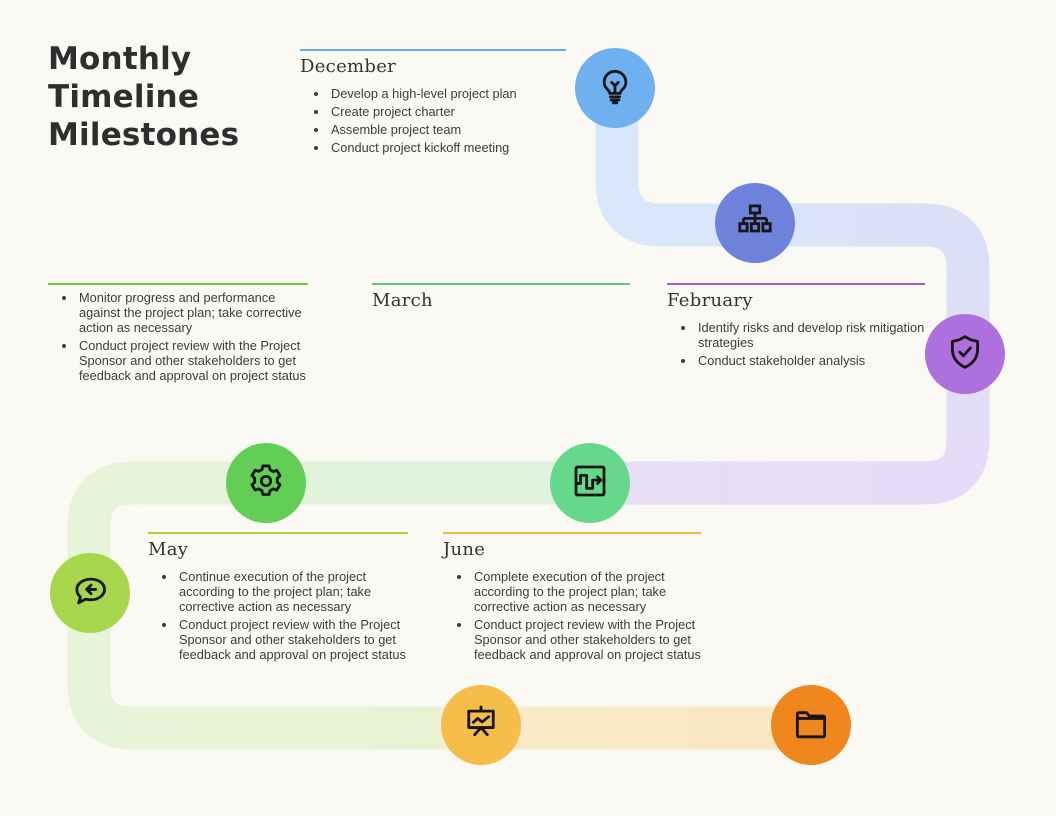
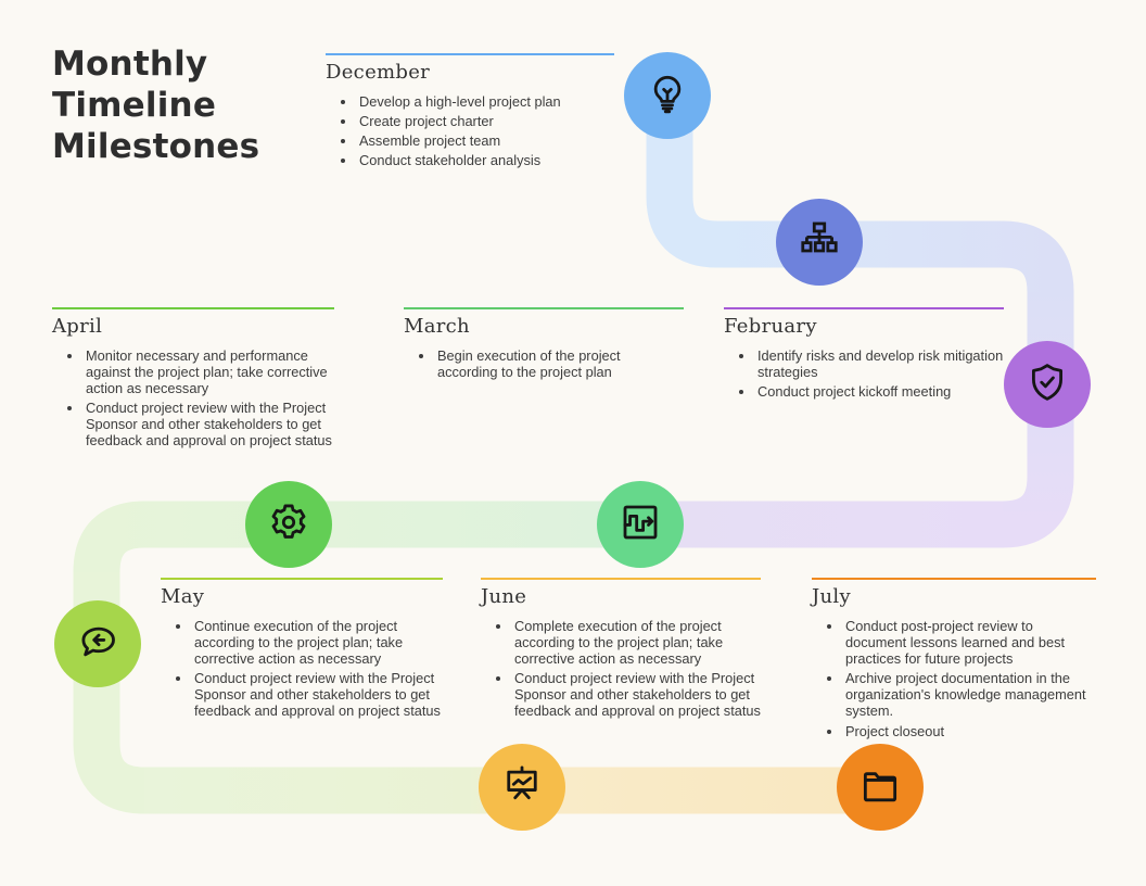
  Monthly
  Timeline
  Milestones
  December
  Develop a high-level project plan
  Create project charter
  Assemble project team
- Conduct project kickoff meeting
+ Conduct stakeholder analysis
  February
  Identify risks and develop risk mitigation strategies
- Conduct stakeholder analysis
+ Conduct project kickoff meeting
  March
+ Begin execution of the project according to the project plan
+ April
- Monitor progress and performance against the project plan; take corrective action as necessary
+ Monitor necessary and performance against the project plan; take corrective action as necessary
  Conduct project review with the Project Sponsor and other stakeholders to get feedback and approval on project status
  May
  Continue execution of the project according to the project plan; take corrective action as necessary
  Conduct project review with the Project Sponsor and other stakeholders to get feedback and approval on project status
  June
  Complete execution of the project according to the project plan; take corrective action as necessary
  Conduct project review with the Project Sponsor and other stakeholders to get feedback and approval on project status
+ July
+ Conduct post-project review to document lessons learned and best practices for future projects
+ Archive project documentation in the organization's knowledge management system.
+ Project closeout
